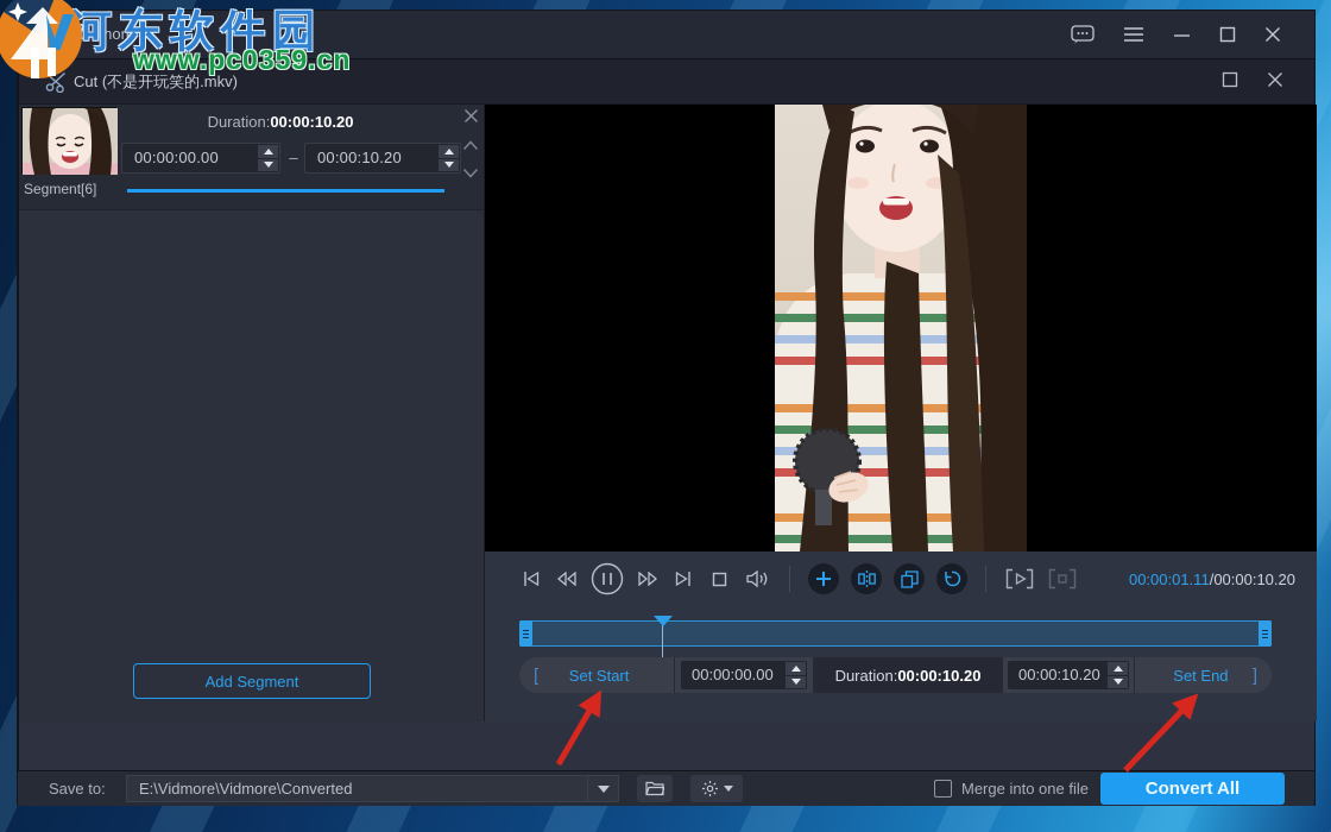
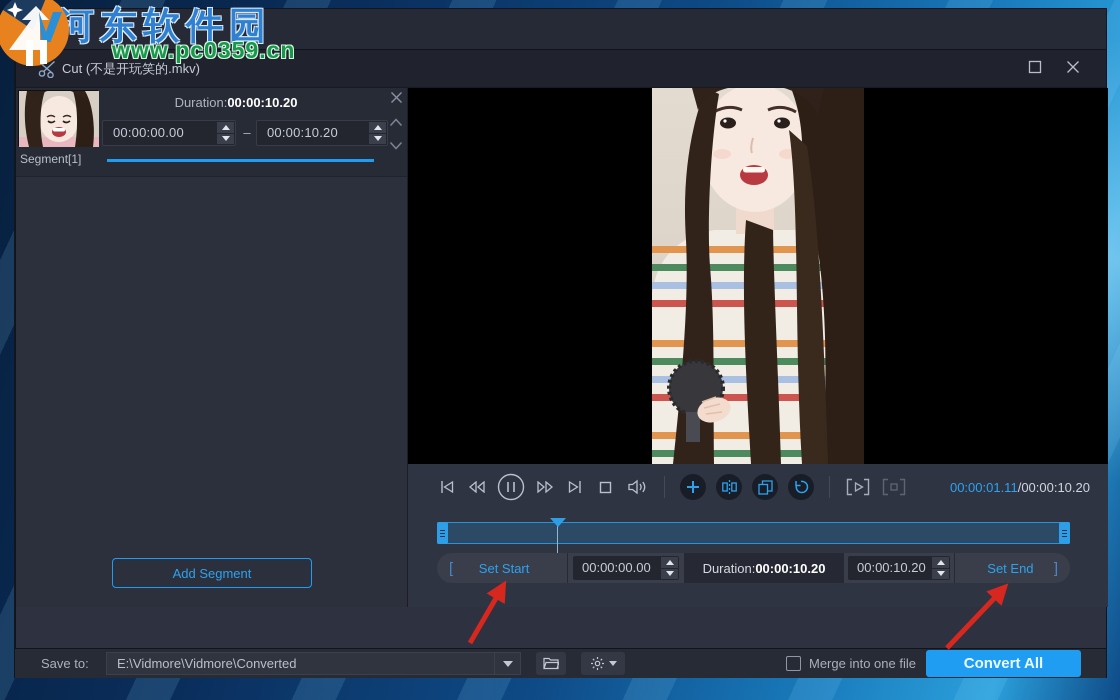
- Vidmore
  Save to:
  E:\Vidmore\Vidmore\Converted
  Merge into one file
  Convert All
  Cut (不是开玩笑的.mkv)
- Segment[6]
+ Segment[1]
  Duration:00:00:10.20
  00:00:00.00
  –
  00:00:10.20
  Add Segment
  00:00:01.11/00:00:10.20
  [
  Set Start
  00:00:00.00
  Duration:
  00:00:10.20
  00:00:10.20
  Set End
  ]
  河东软件园
  www.pc0359.cn
